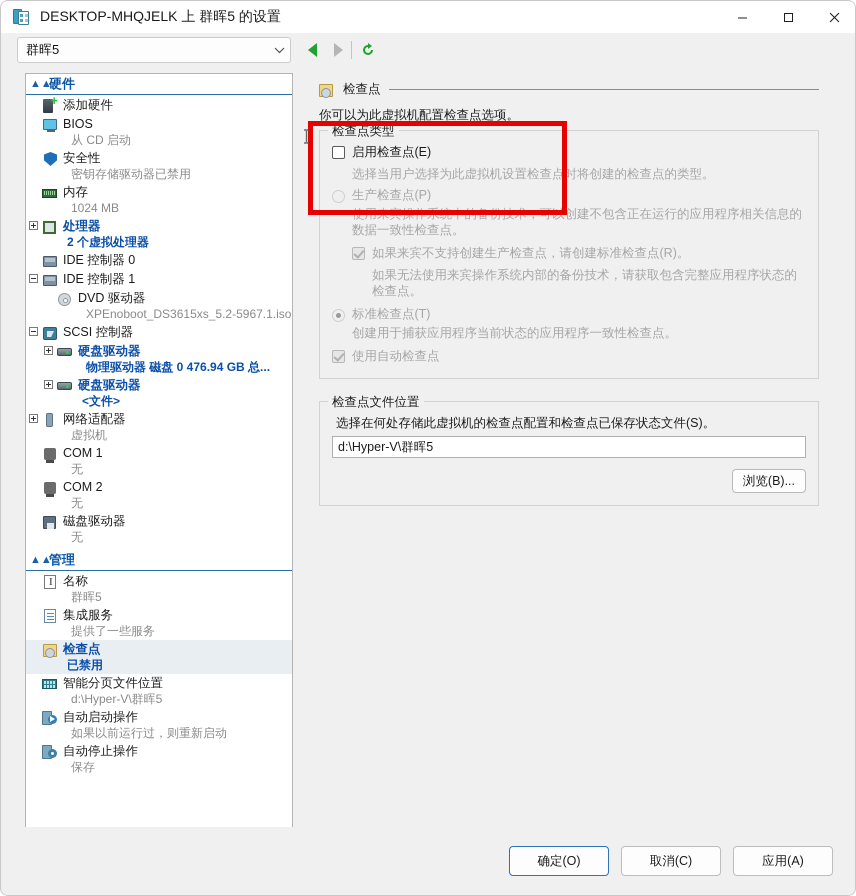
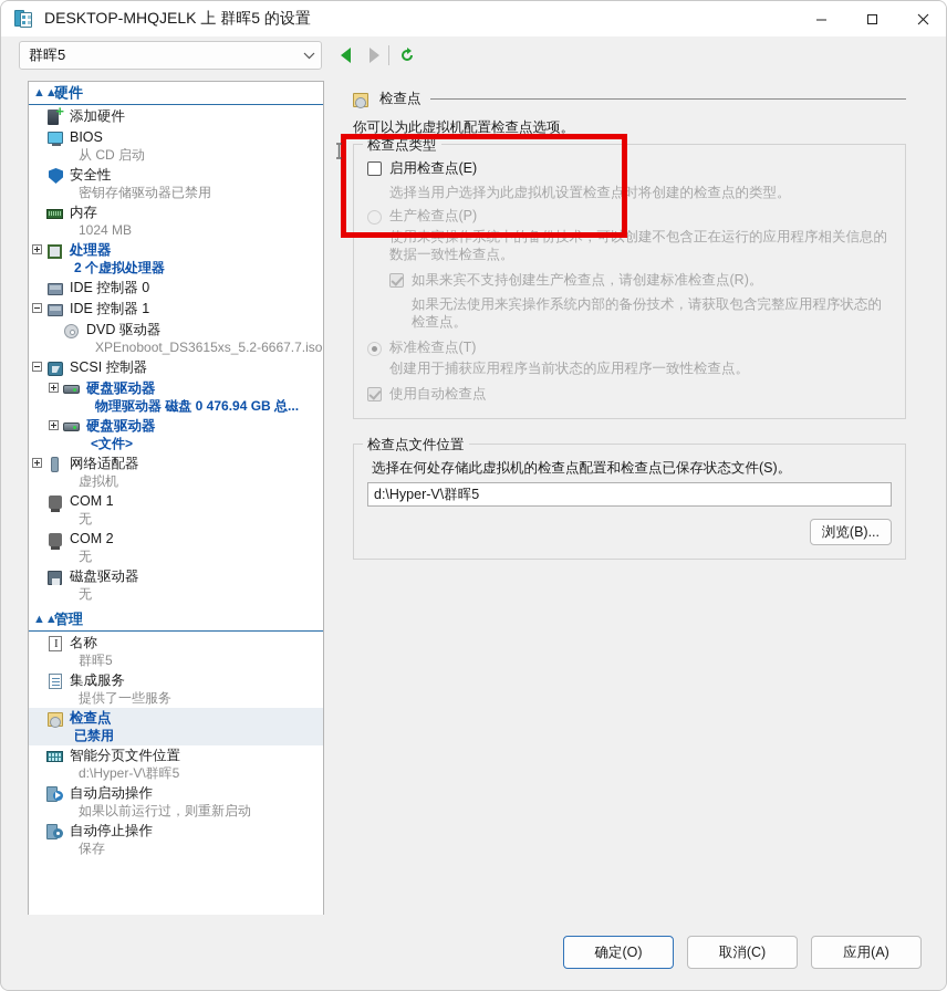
  DESKTOP-MHQJELK 上 群晖5 的设置
  群晖5
  ▲▲
  硬件
  添加硬件
  BIOS
  从 CD 启动
  安全性
  密钥存储驱动器已禁用
  内存
  1024 MB
  处理器
  2 个虚拟处理器
  IDE 控制器 0
  IDE 控制器 1
  DVD 驱动器
- XPEnoboot_DS3615xs_5.2-5967.1.iso
+ XPEnoboot_DS3615xs_5.2-6667.7.iso
  SCSI 控制器
  硬盘驱动器
  物理驱动器 磁盘 0 476.94 GB 总...
  硬盘驱动器
  <文件>
  网络适配器
  虚拟机
  COM 1
  无
  COM 2
  无
  磁盘驱动器
  无
  ▲▲
  管理
  名称
  群晖5
  集成服务
  提供了一些服务
  检查点
  已禁用
  智能分页文件位置
  d:\Hyper-V\群晖5
  自动启动操作
  如果以前运行过，则重新启动
  自动停止操作
  保存
  检查点
  你可以为此虚拟机配置检查点选项。
  检查点类型
  启用检查点(E)
  选择当用户选择为此虚拟机设置检查点时将创建的检查点的类型。
  生产检查点(P)
  使用来宾操作系统中的备份技术，可以创建不包含正在运行的应用程序相关信息的数据一致性检查点。
  如果来宾不支持创建生产检查点，请创建标准检查点(R)。
  如果无法使用来宾操作系统内部的备份技术，请获取包含完整应用程序状态的检查点。
  标准检查点(T)
  创建用于捕获应用程序当前状态的应用程序一致性检查点。
  使用自动检查点
  检查点文件位置
  选择在何处存储此虚拟机的检查点配置和检查点已保存状态文件(S)。
  d:\Hyper-V\群晖5
  浏览(B)...
  确定(O)
  取消(C)
  应用(A)
